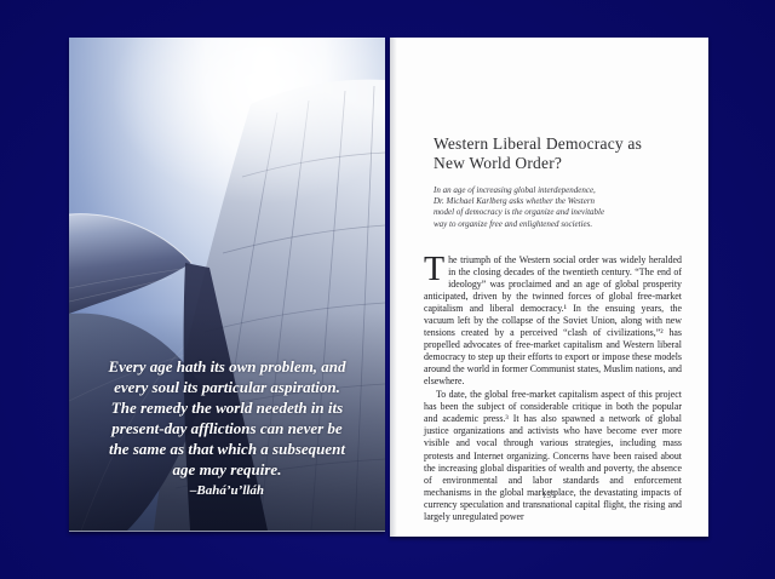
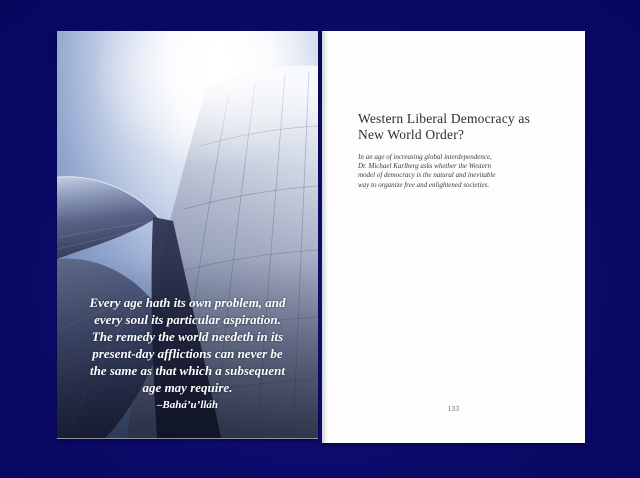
  Every age hath its own problem, and
  every soul its particular aspiration.
  The remedy the world needeth in its
  present-day afflictions can never be
  the same as that which a subsequent
  age may require.
  –Bahá’u’lláh
  Western Liberal Democracy as
  New World Order?
- In an age of increasing global interdependence, Dr. Michael Karlberg asks whether the Western model of democracy is the organize and inevitable way to organize free and enlightened societies.
+ In an age of increasing global interdependence, Dr. Michael Karlberg asks whether the Western model of democracy is the natural and inevitable way to organize free and enlightened societies.
- T
- he triumph of the Western social order was widely heralded in the closing decades of the twentieth century. “The end of ideology” was proclaimed and an age of global prosperity anticipated, driven by the twinned forces of global free-market capitalism and liberal democracy.¹ In the ensuing years, the vacuum left by the collapse of the Soviet Union, along with new tensions created by a perceived “clash of civilizations,”² has propelled advocates of free-market capitalism and Western liberal democracy to step up their efforts to export or impose these models around the world in former Communist states, Muslim nations, and elsewhere.
- To date, the global free-market capitalism aspect of this project has been the subject of considerable critique in both the popular and academic press.³ It has also spawned a network of global justice organizations and activists who have become ever more visible and vocal through various strategies, including mass protests and Internet organizing. Concerns have been raised about the increasing global disparities of wealth and poverty, the absence of environmental and labor standards and enforcement mechanisms in the global marketplace, the devastating impacts of currency speculation and transnational capital flight, the rising and largely unregulated power
  133
